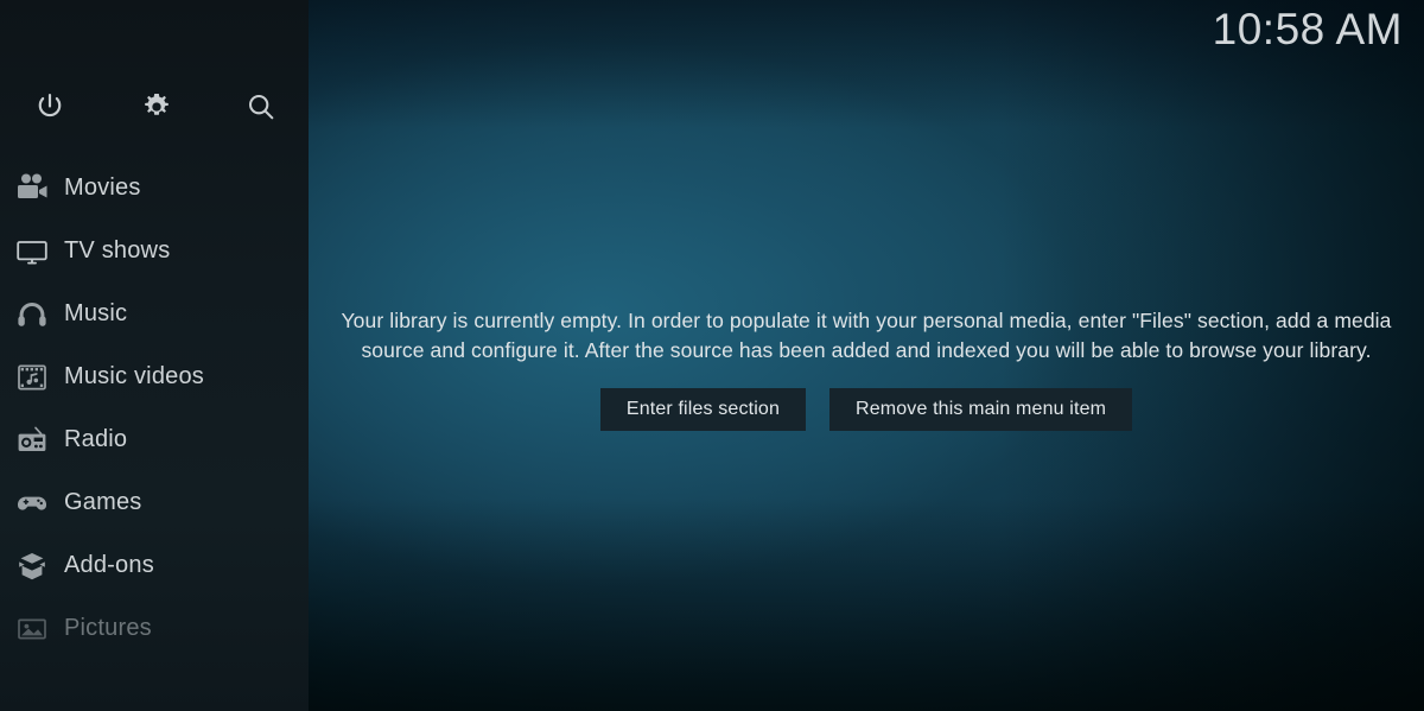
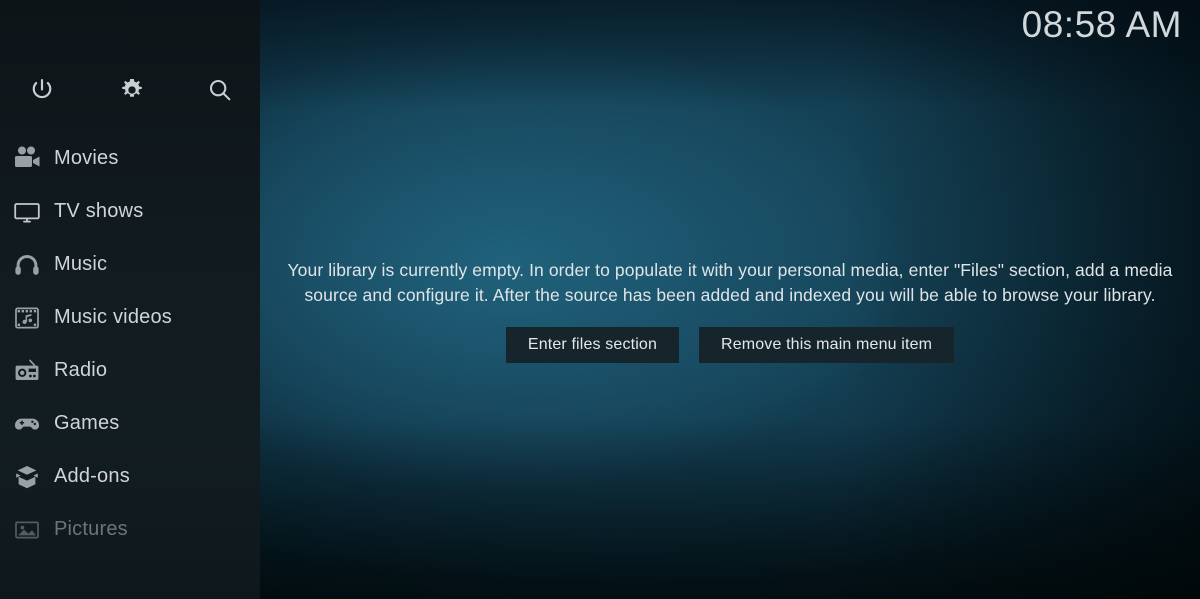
- 10:58 AM
+ 08:58 AM
  Your library is currently empty. In order to populate it with your personal media, enter "Files" section, add a media source and configure it. After the source has been added and indexed you will be able to browse your library.
  Enter files section
  Remove this main menu item
  Movies
  TV shows
  Music
  Music videos
  Radio
  Games
  Add-ons
  Pictures
